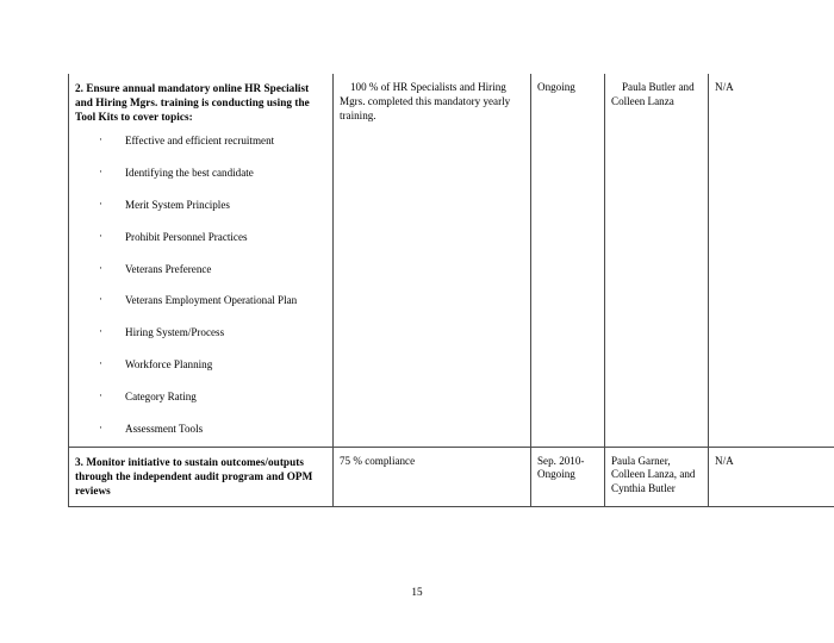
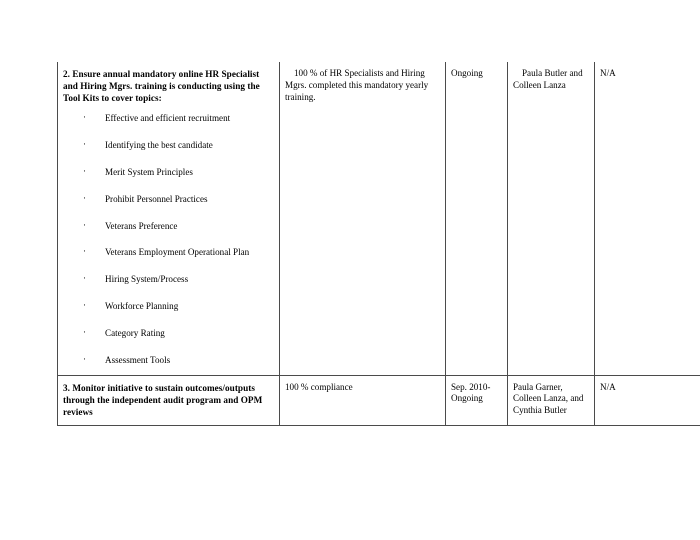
  2. Ensure annual mandatory online HR Specialist and Hiring Mgrs. training is conducting using the Tool Kits to cover topics: · Effective and efficient recruitment · Identifying the best candidate · Merit System Principles · Prohibit Personnel Practices · Veterans Preference · Veterans Employment Operational Plan · Hiring System/Process · Workforce Planning · Category Rating · Assessment Tools	100 % of HR Specialists and Hiring Mgrs. completed this mandatory yearly training.	Ongoing	Paula Butler and Colleen Lanza	N/A
- 3. Monitor initiative to sustain outcomes/outputs through the independent audit program and OPM reviews	75 % compliance	Sep. 2010-Ongoing	Paula Garner, Colleen Lanza, and Cynthia Butler	N/A
+ 3. Monitor initiative to sustain outcomes/outputs through the independent audit program and OPM reviews	100 % compliance	Sep. 2010-Ongoing	Paula Garner, Colleen Lanza, and Cynthia Butler	N/A
- 15
